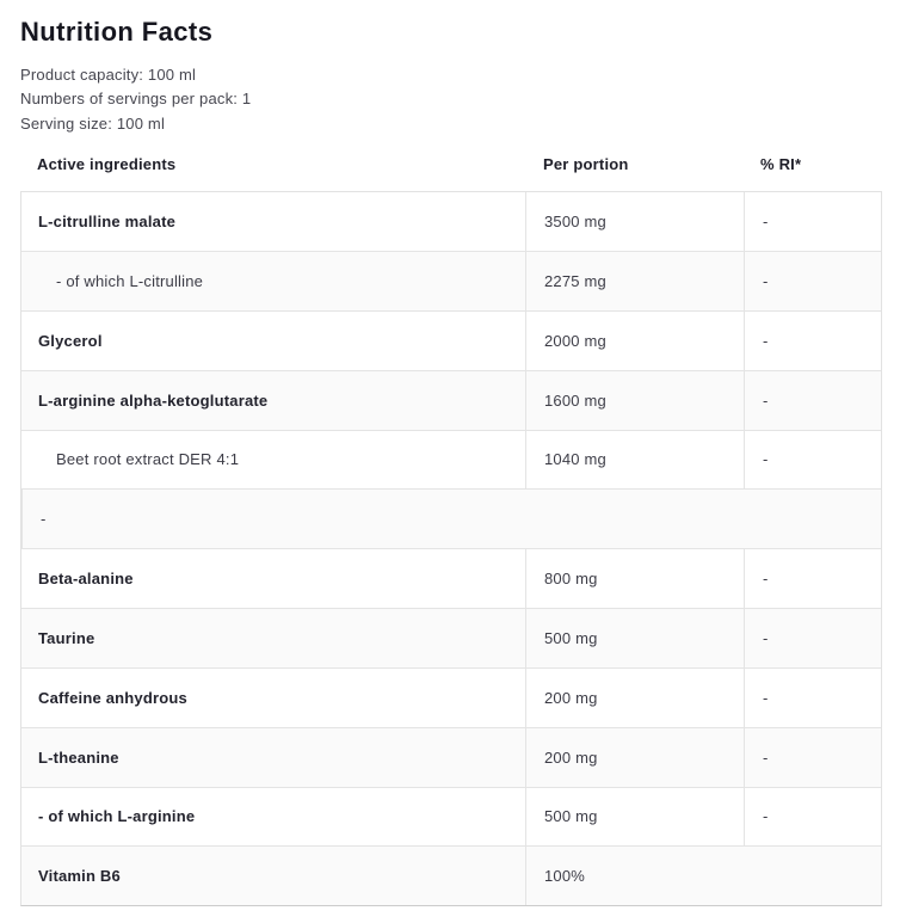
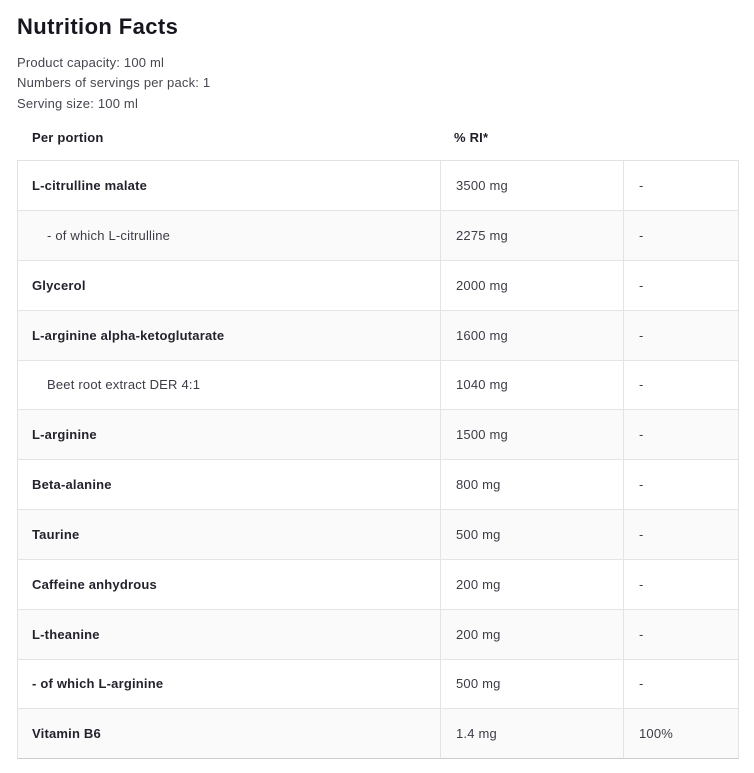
  Nutrition Facts
  Product capacity: 100 ml
  Numbers of servings per pack: 1
  Serving size: 100 ml
- Active ingredients
  Per portion
  % RI*
  L-citrulline malate
  3500 mg
  -
  - of which L-citrulline
  2275 mg
  -
  Glycerol
  2000 mg
  -
  L-arginine alpha-ketoglutarate
  1600 mg
  -
  Beet root extract DER 4:1
  1040 mg
  -
+ L-arginine
+ 1500 mg
  -
  Beta-alanine
  800 mg
  -
  Taurine
  500 mg
  -
  Caffeine anhydrous
  200 mg
  -
  L-theanine
  200 mg
  -
  - of which L-arginine
  500 mg
  -
  Vitamin B6
+ 1.4 mg
  100%
